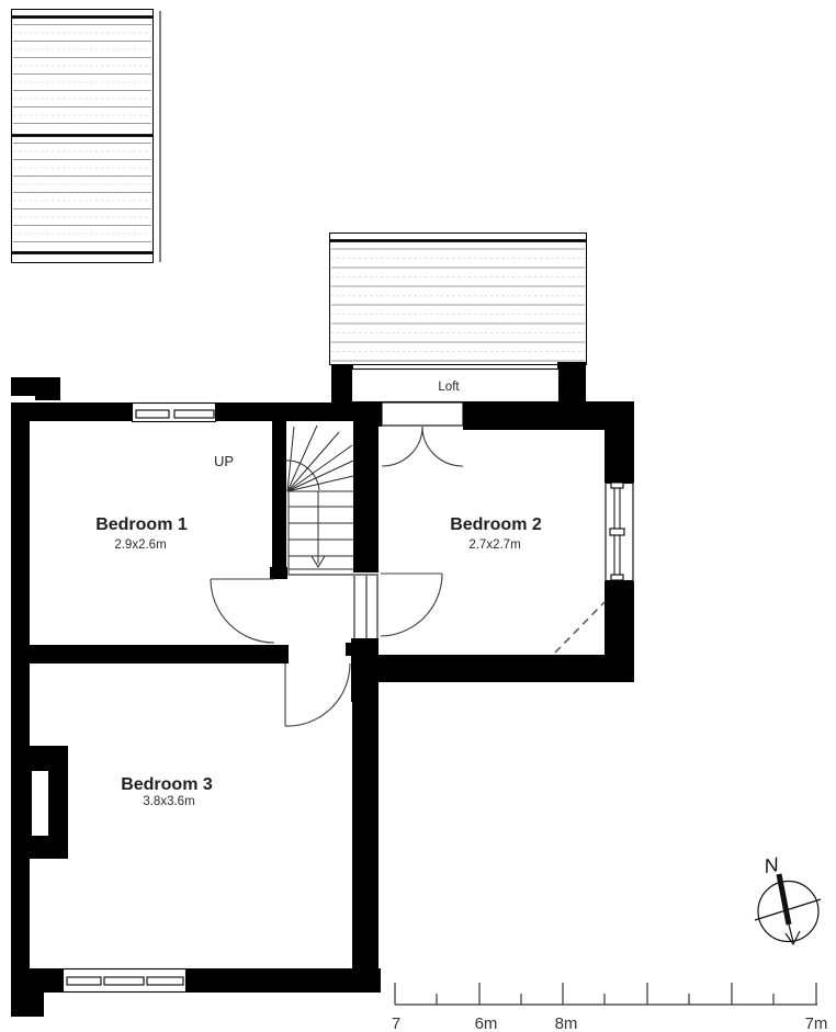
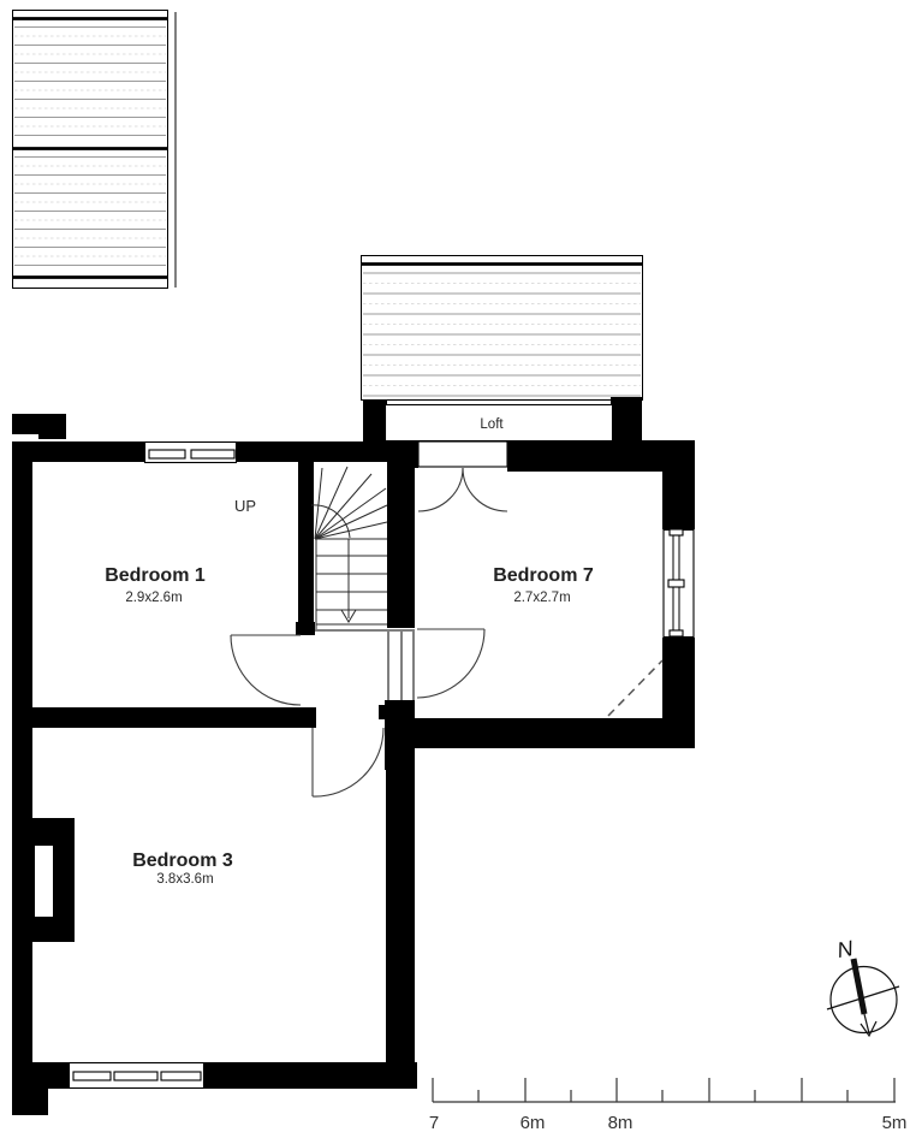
  UP
  Bedroom 1
  2.9x2.6m
- Bedroom 2
+ Bedroom 7
  2.7x2.7m
  Bedroom 3
  3.8x3.6m
  Loft
  7
  6m
  8m
- 7m
+ 5m
